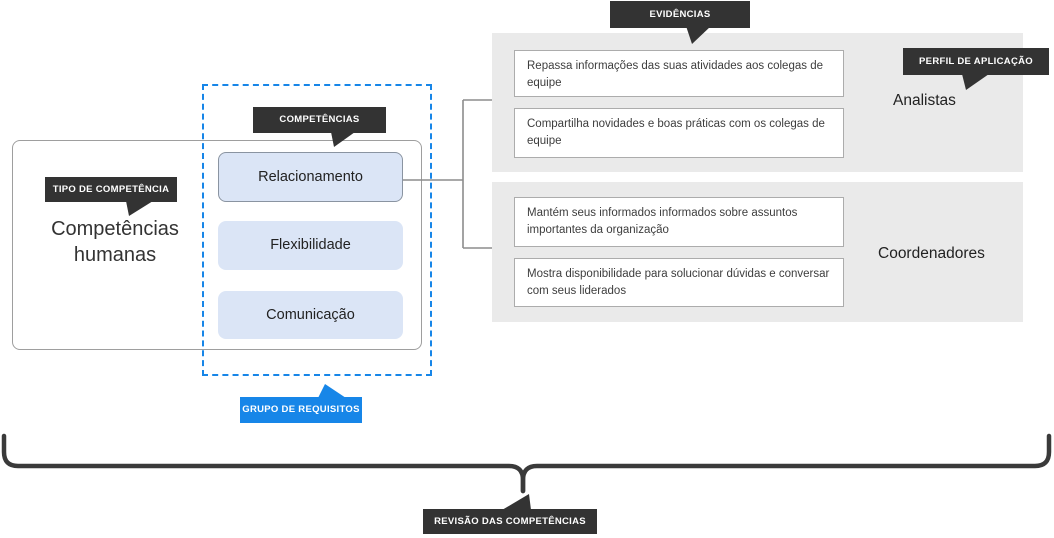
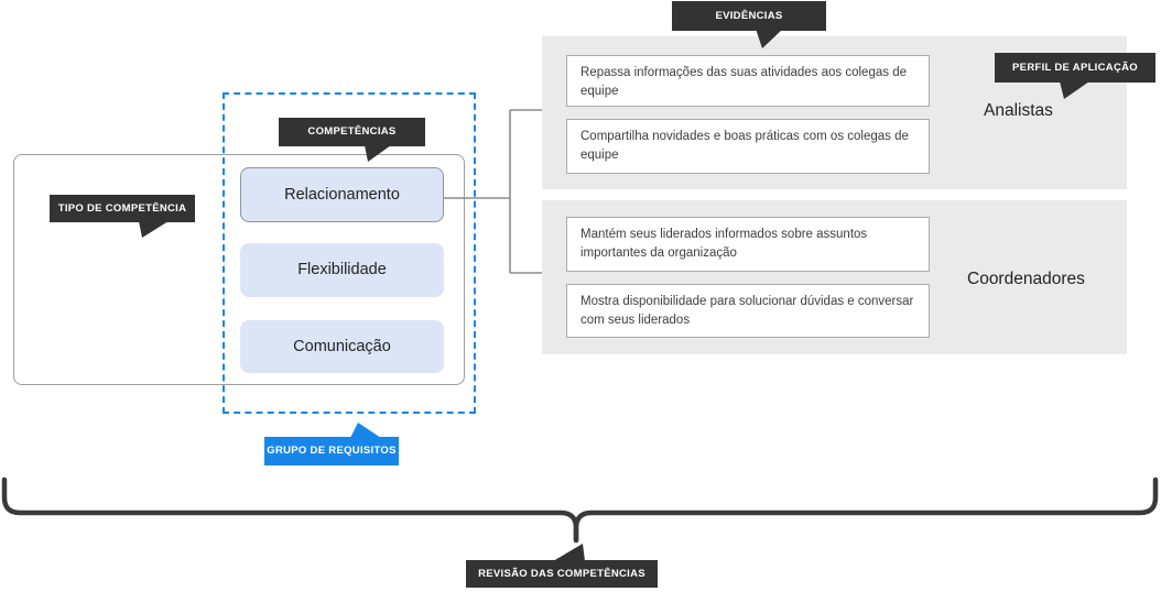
- Competências humanas
  Relacionamento
  Flexibilidade
  Comunicação
  Repassa informações das suas atividades aos colegas de equipe
  Compartilha novidades e boas práticas com os colegas de equipe
- Mantém seus informados informados sobre assuntos importantes da organização
+ Mantém seus liderados informados sobre assuntos importantes da organização
  Mostra disponibilidade para solucionar dúvidas e conversar com seus liderados
  Analistas
  Coordenadores
  TIPO DE COMPETÊNCIA
  COMPETÊNCIAS
  EVIDÊNCIAS
  PERFIL DE APLICAÇÃO
  GRUPO DE REQUISITOS
  REVISÃO DAS COMPETÊNCIAS
